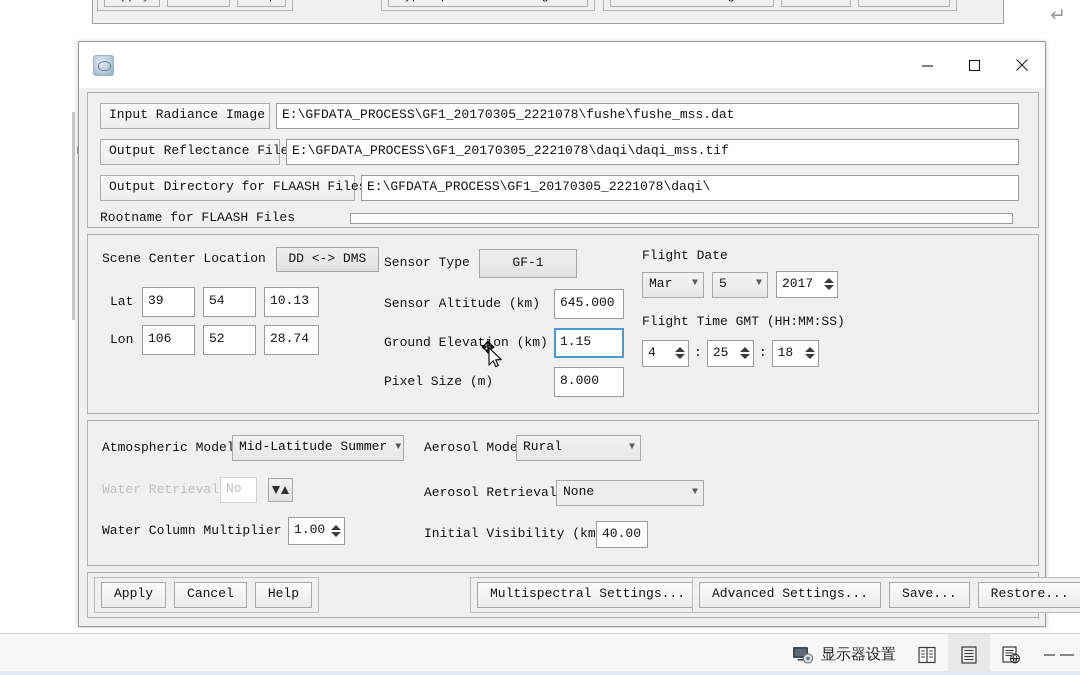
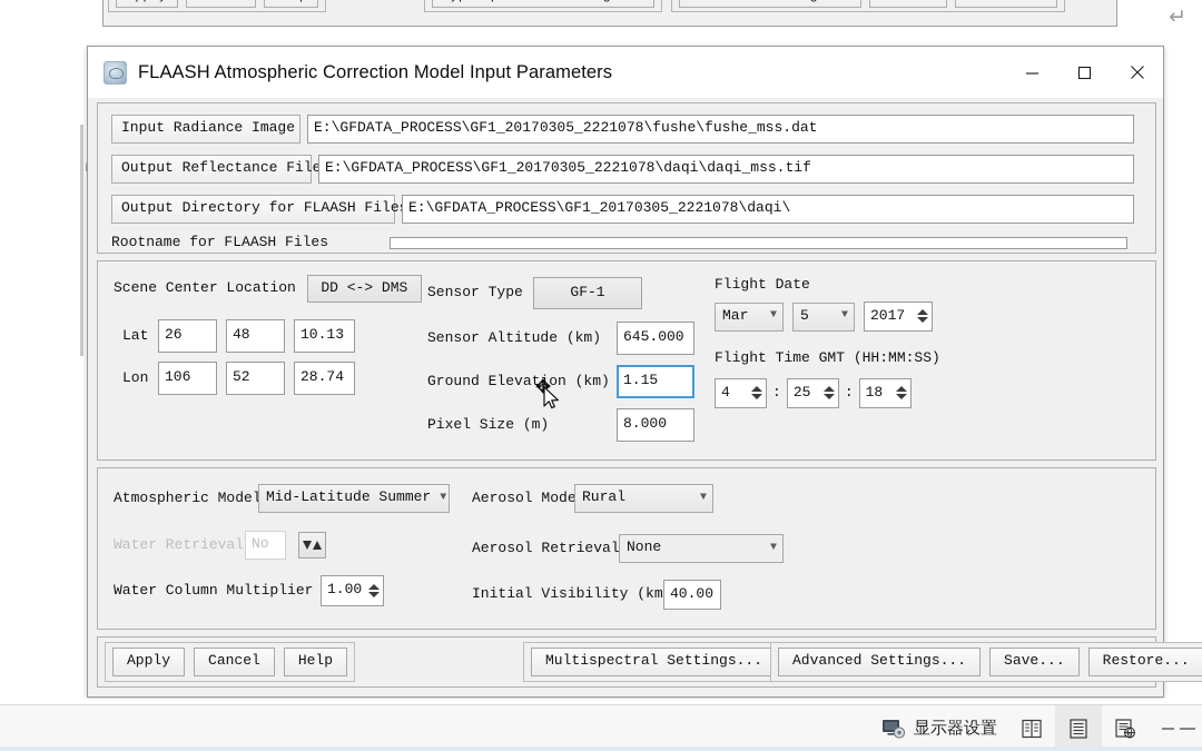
  ↵
+ FLAASH Atmospheric Correction Model Input Parameters
  Input Radiance Image
  E:\GFDATA_PROCESS\GF1_20170305_2221078\fushe\fushe_mss.dat
  Output Reflectance File
  E:\GFDATA_PROCESS\GF1_20170305_2221078\daqi\daqi_mss.tif
  Output Directory for FLAASH File
  E:\GFDATA_PROCESS\GF1_20170305_2221078\daqi\
  Rootname for FLAASH Files
  Scene Center Location
  DD <-> DMS
  Lat
- 39
+ 26
- 54
+ 48
  10.13
  Lon
  106
  52
  28.74
  Sensor Type
  GF-1
  Sensor Altitude (km)
  645.000
  Ground Elevaton (km)
  1.15
  Pixel Size (m)
  8.000
  Flight Date
  Mar
  ▼
  5
  ▼
  2017
  Flight Time GMT (HH:MM:SS)
  4
  :
  25
  :
  18
  Atmospheric Model
  Mid-Latitude Summer
  ▼
  Water Retrieval
  No
  Water Column Multiplier
  1.00
  Aerosol Mode
  Rural
  ▼
  Aerosol Retrieval
  None
  ▼
  Initial Visibility (km
  40.00
  Apply
  Cancel
  Help
  Multispectral Settings...
  Advanced Settings...
  Save...
  Restore...
  显示器设置
